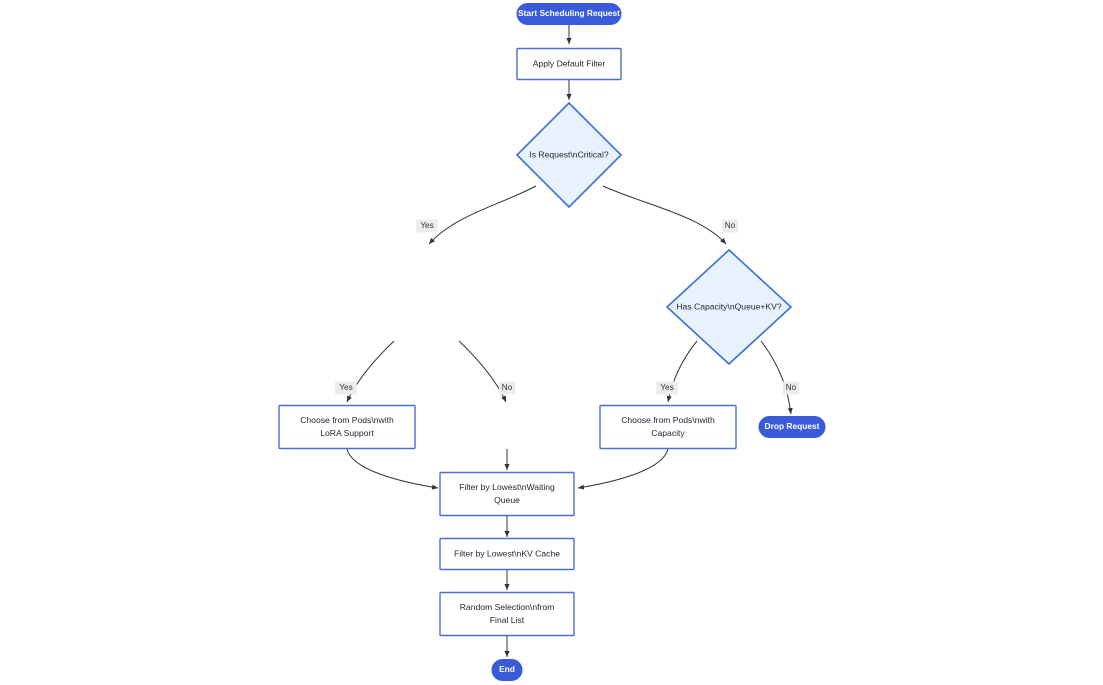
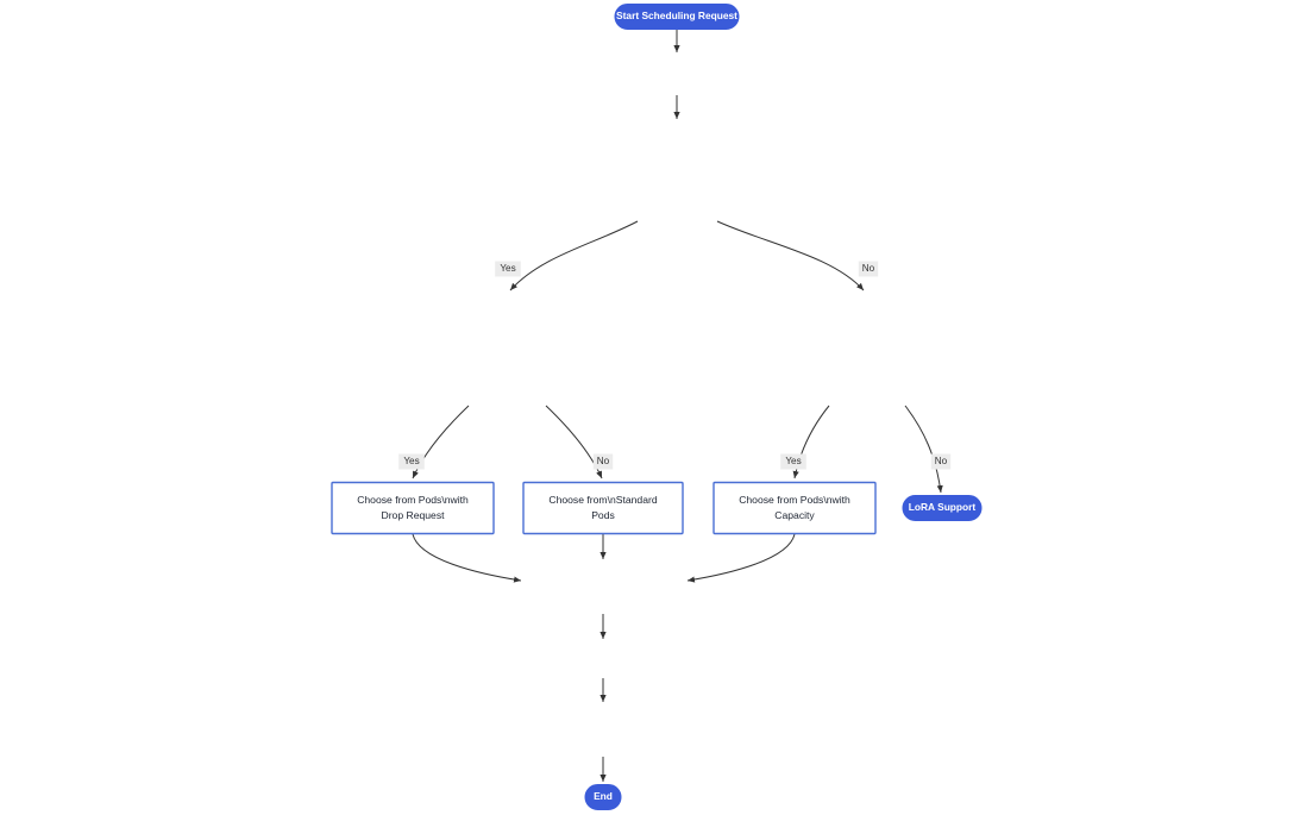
  Start Scheduling Request
- Apply Default Filter
- Is Request\nCritical?
- Has Capacity\nQueue+KV?
  Choose from Pods\nwith
- LoRA Support
+ Drop Request
+ Choose from\nStandard
+ Pods
  Choose from Pods\nwith
  Capacity
- Drop Request
+ LoRA Support
- Filter by Lowest\nWaiting
- Queue
- Filter by Lowest\nKV Cache
- Random Selection\nfrom
- Final List
  End
  Yes
  No
  Yes
  No
  Yes
  No
